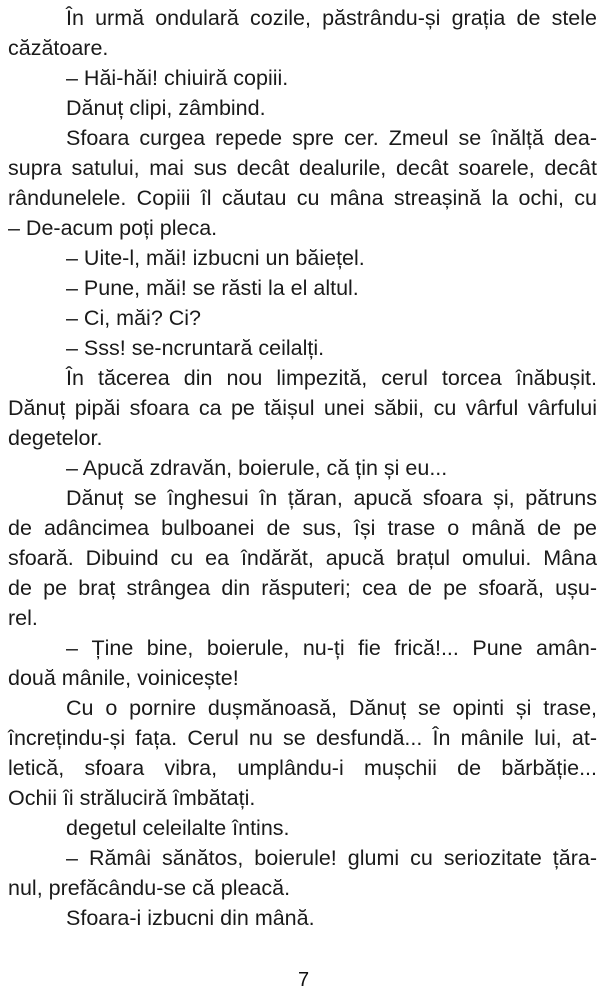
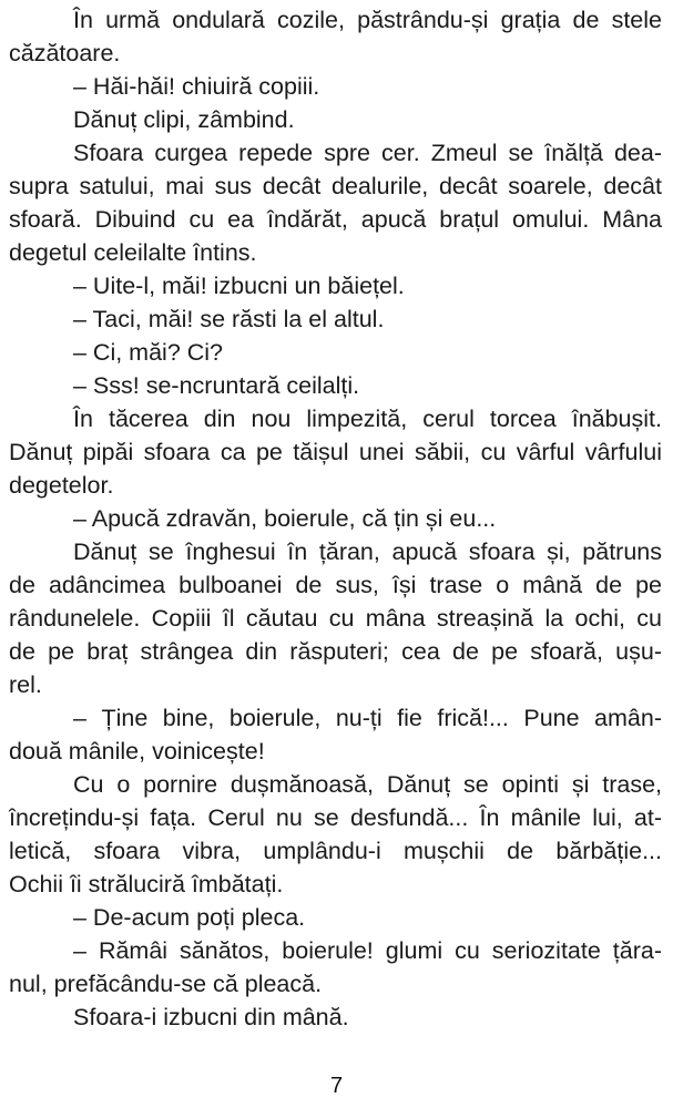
  În urmă ondulară cozile, păstrându-și grația de stele
  căzătoare.
  – Hăi-hăi! chiuiră copiii.
  Dănuț clipi, zâmbind.
  Sfoara curgea repede spre cer. Zmeul se înălță dea-
  supra satului, mai sus decât dealurile, decât soarele, decât
- rândunelele. Copiii îl căutau cu mâna streașină la ochi, cu
+ sfoară. Dibuind cu ea îndărăt, apucă brațul omului. Mâna
- – De-acum poți pleca.
+ degetul celeilalte întins.
  – Uite-l, măi! izbucni un băiețel.
- – Pune, măi! se răsti la el altul.
+ – Taci, măi! se răsti la el altul.
  – Ci, măi? Ci?
  – Sss! se-ncruntară ceilalți.
  În tăcerea din nou limpezită, cerul torcea înăbușit.
  Dănuț pipăi sfoara ca pe tăișul unei săbii, cu vârful vârfului
  degetelor.
  – Apucă zdravăn, boierule, că țin și eu...
  Dănuț se înghesui în țăran, apucă sfoara și, pătruns
  de adâncimea bulboanei de sus, își trase o mână de pe
- sfoară. Dibuind cu ea îndărăt, apucă brațul omului. Mâna
+ rândunelele. Copiii îl căutau cu mâna streașină la ochi, cu
  de pe braț strângea din răsputeri; cea de pe sfoară, ușu-
  rel.
  – Ține bine, boierule, nu-ți fie frică!... Pune amân-
  două mânile, voinicește!
  Cu o pornire dușmănoasă, Dănuț se opinti și trase,
  încrețindu-și fața. Cerul nu se desfundă... În mânile lui, at-
  letică, sfoara vibra, umplându-i mușchii de bărbăție...
  Ochii îi străluciră îmbătați.
- degetul celeilalte întins.
+ – De-acum poți pleca.
  – Rămâi sănătos, boierule! glumi cu seriozitate țăra-
  nul, prefăcându-se că pleacă.
  Sfoara-i izbucni din mână.
  7
